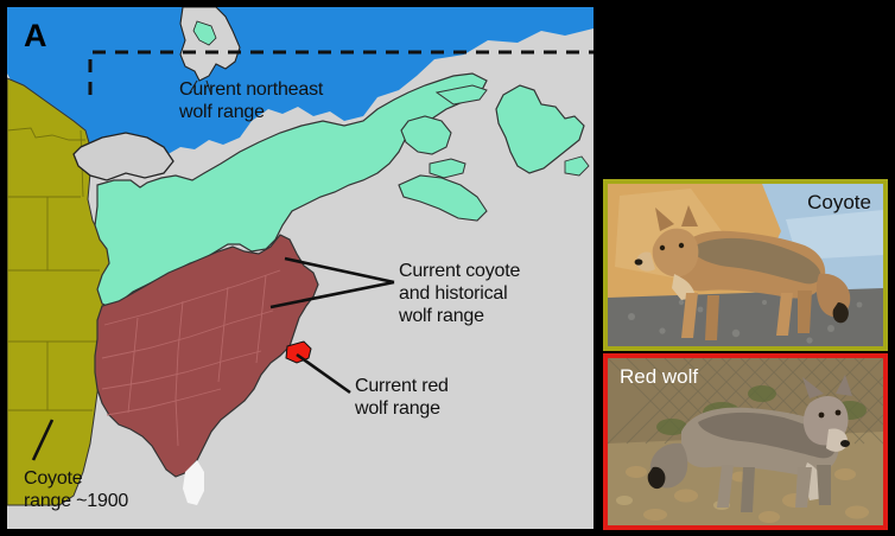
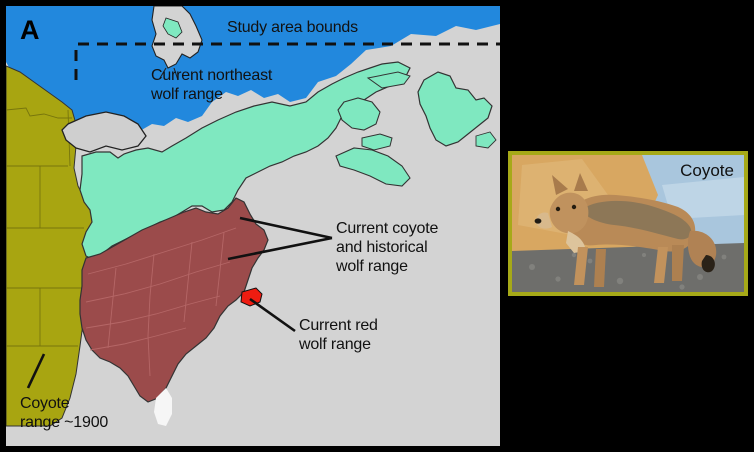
  A
+ Study area bounds
  Current northeast
  wolf range
  Current coyote
  and historical
  wolf range
  Current red
  wolf range
  Coyote
  range ~1900
  Coyote
- Red wolf
